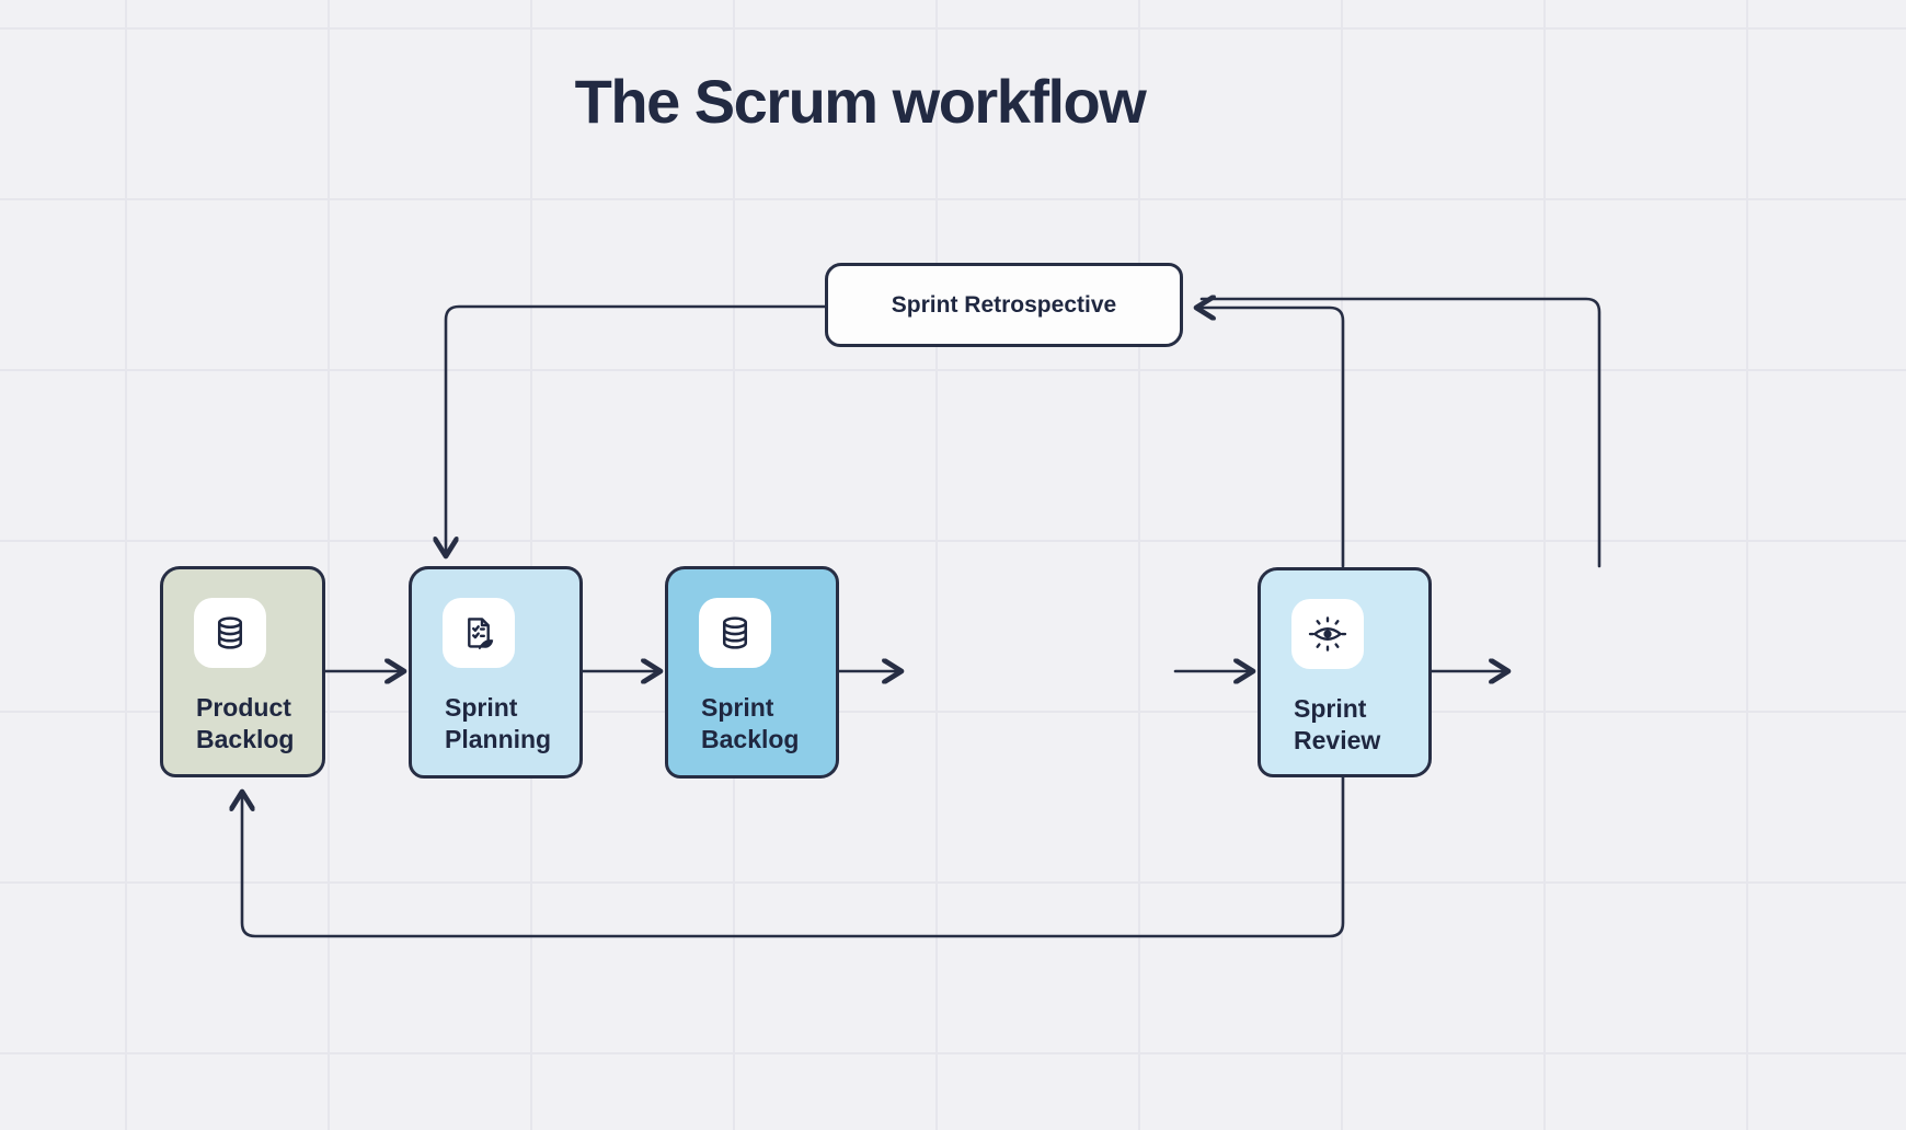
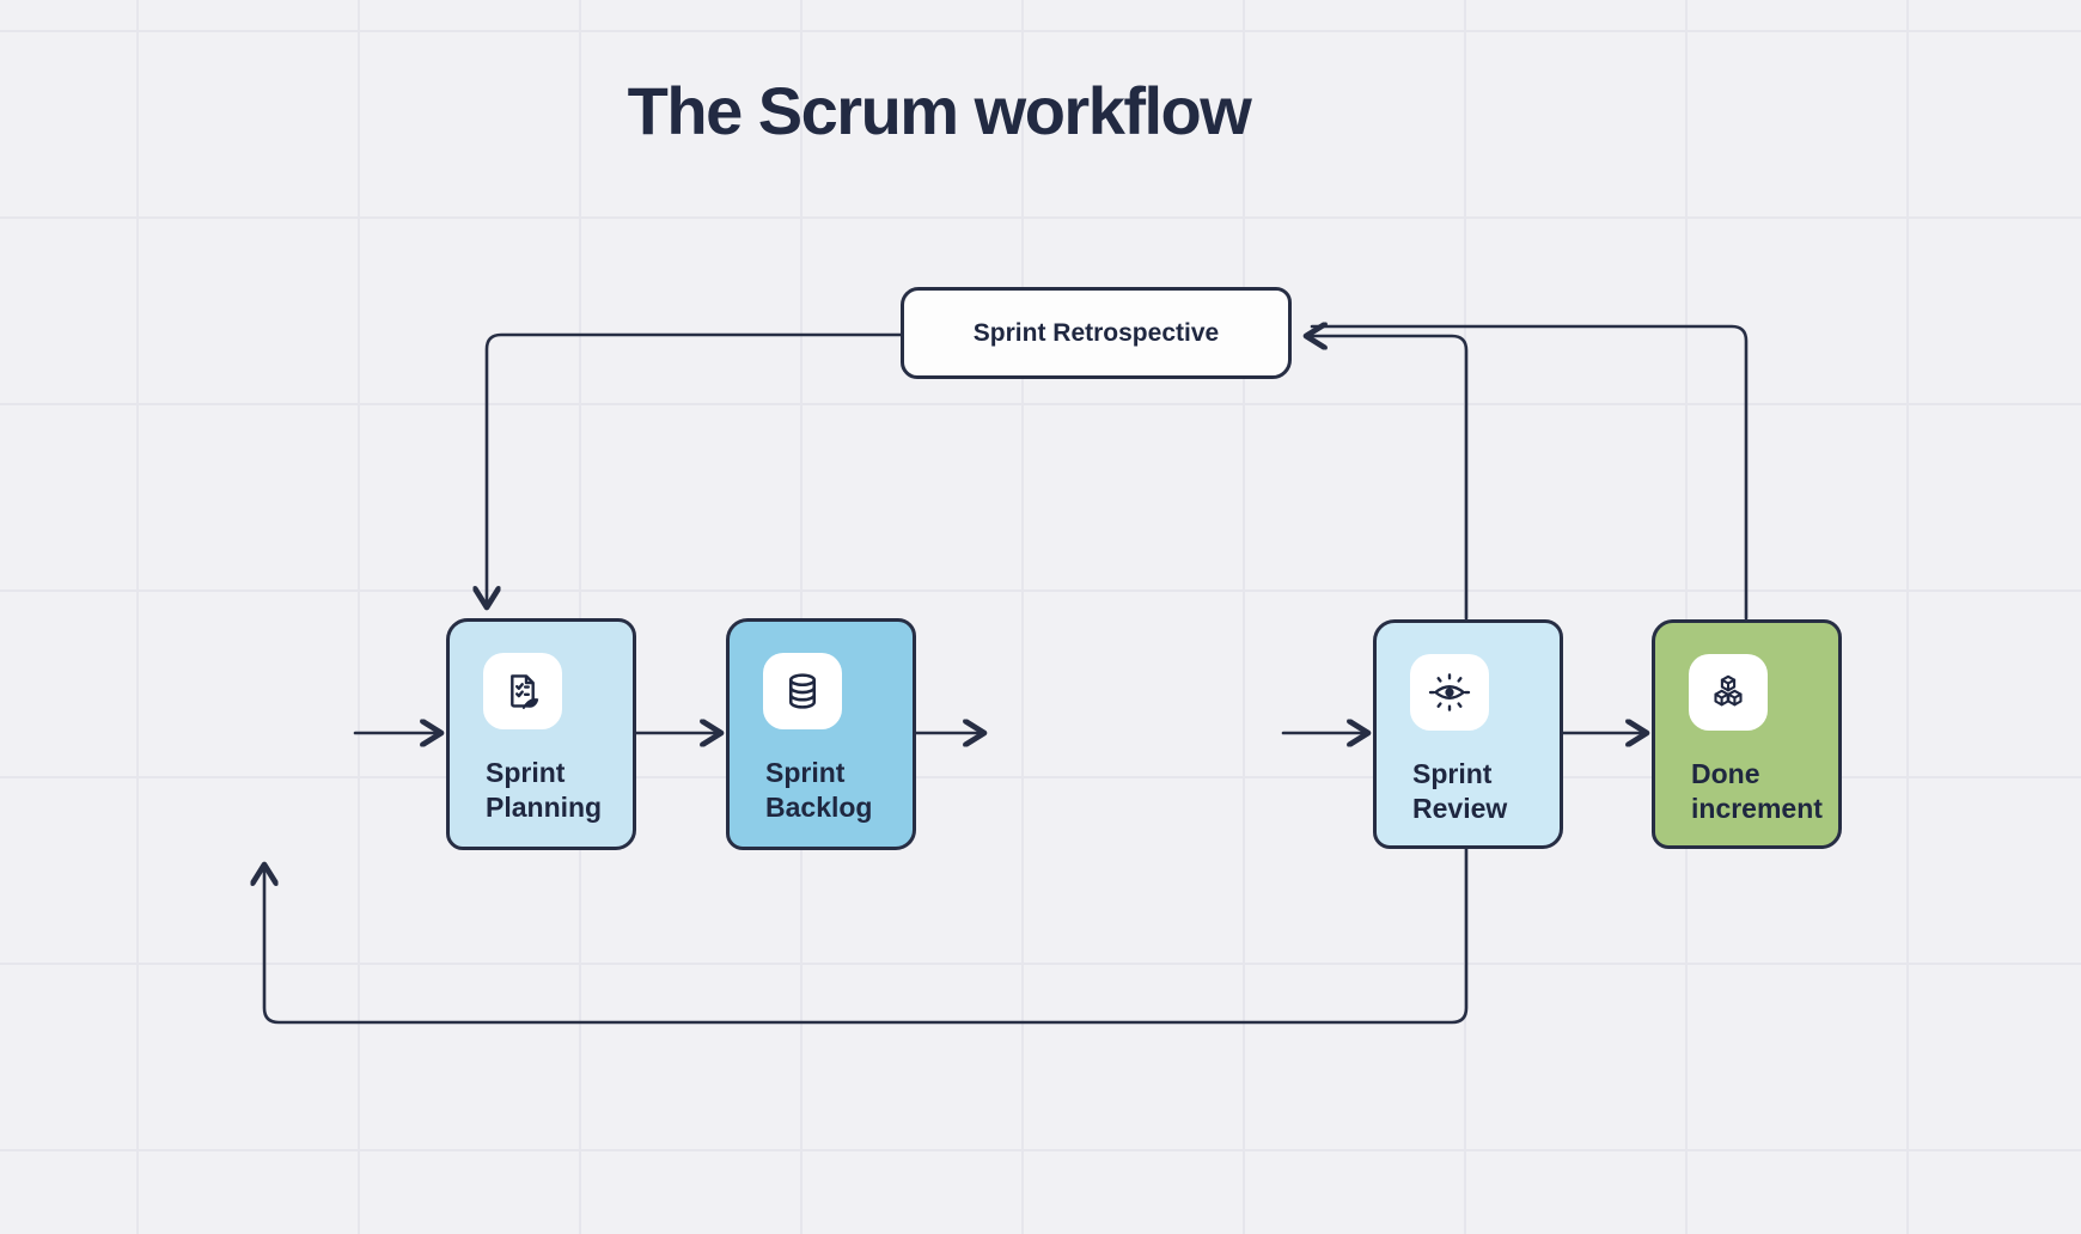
  The Scrum workflow
  Sprint Retrospective
- Product Backlog
  Sprint Planning
  Sprint Backlog
  Sprint Review
+ Done increment
